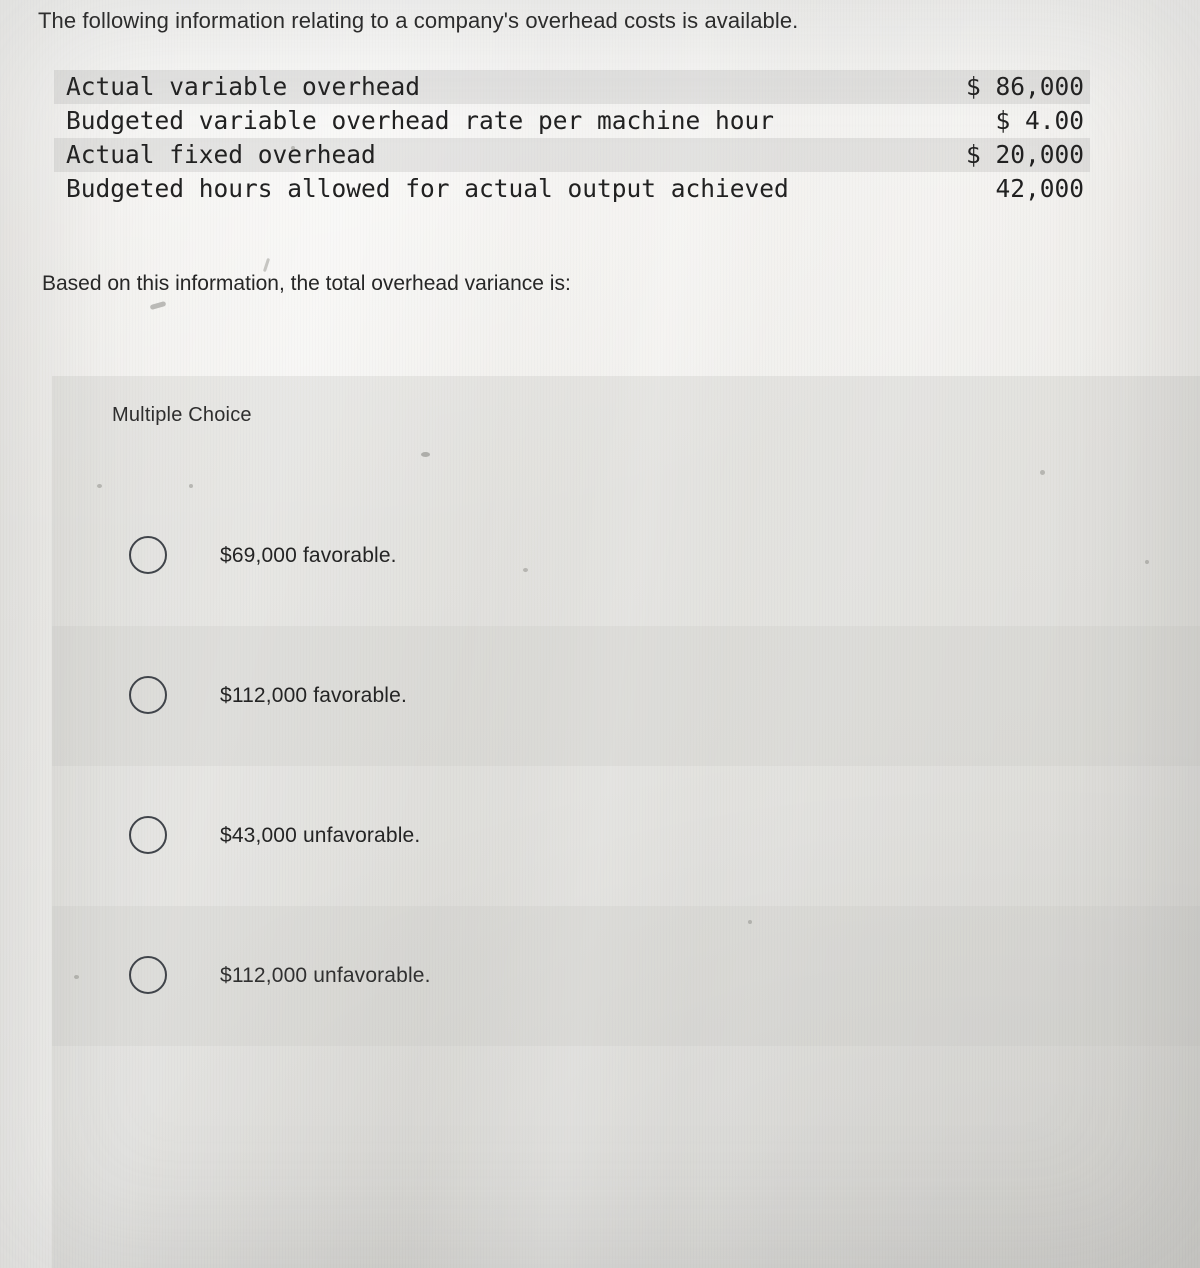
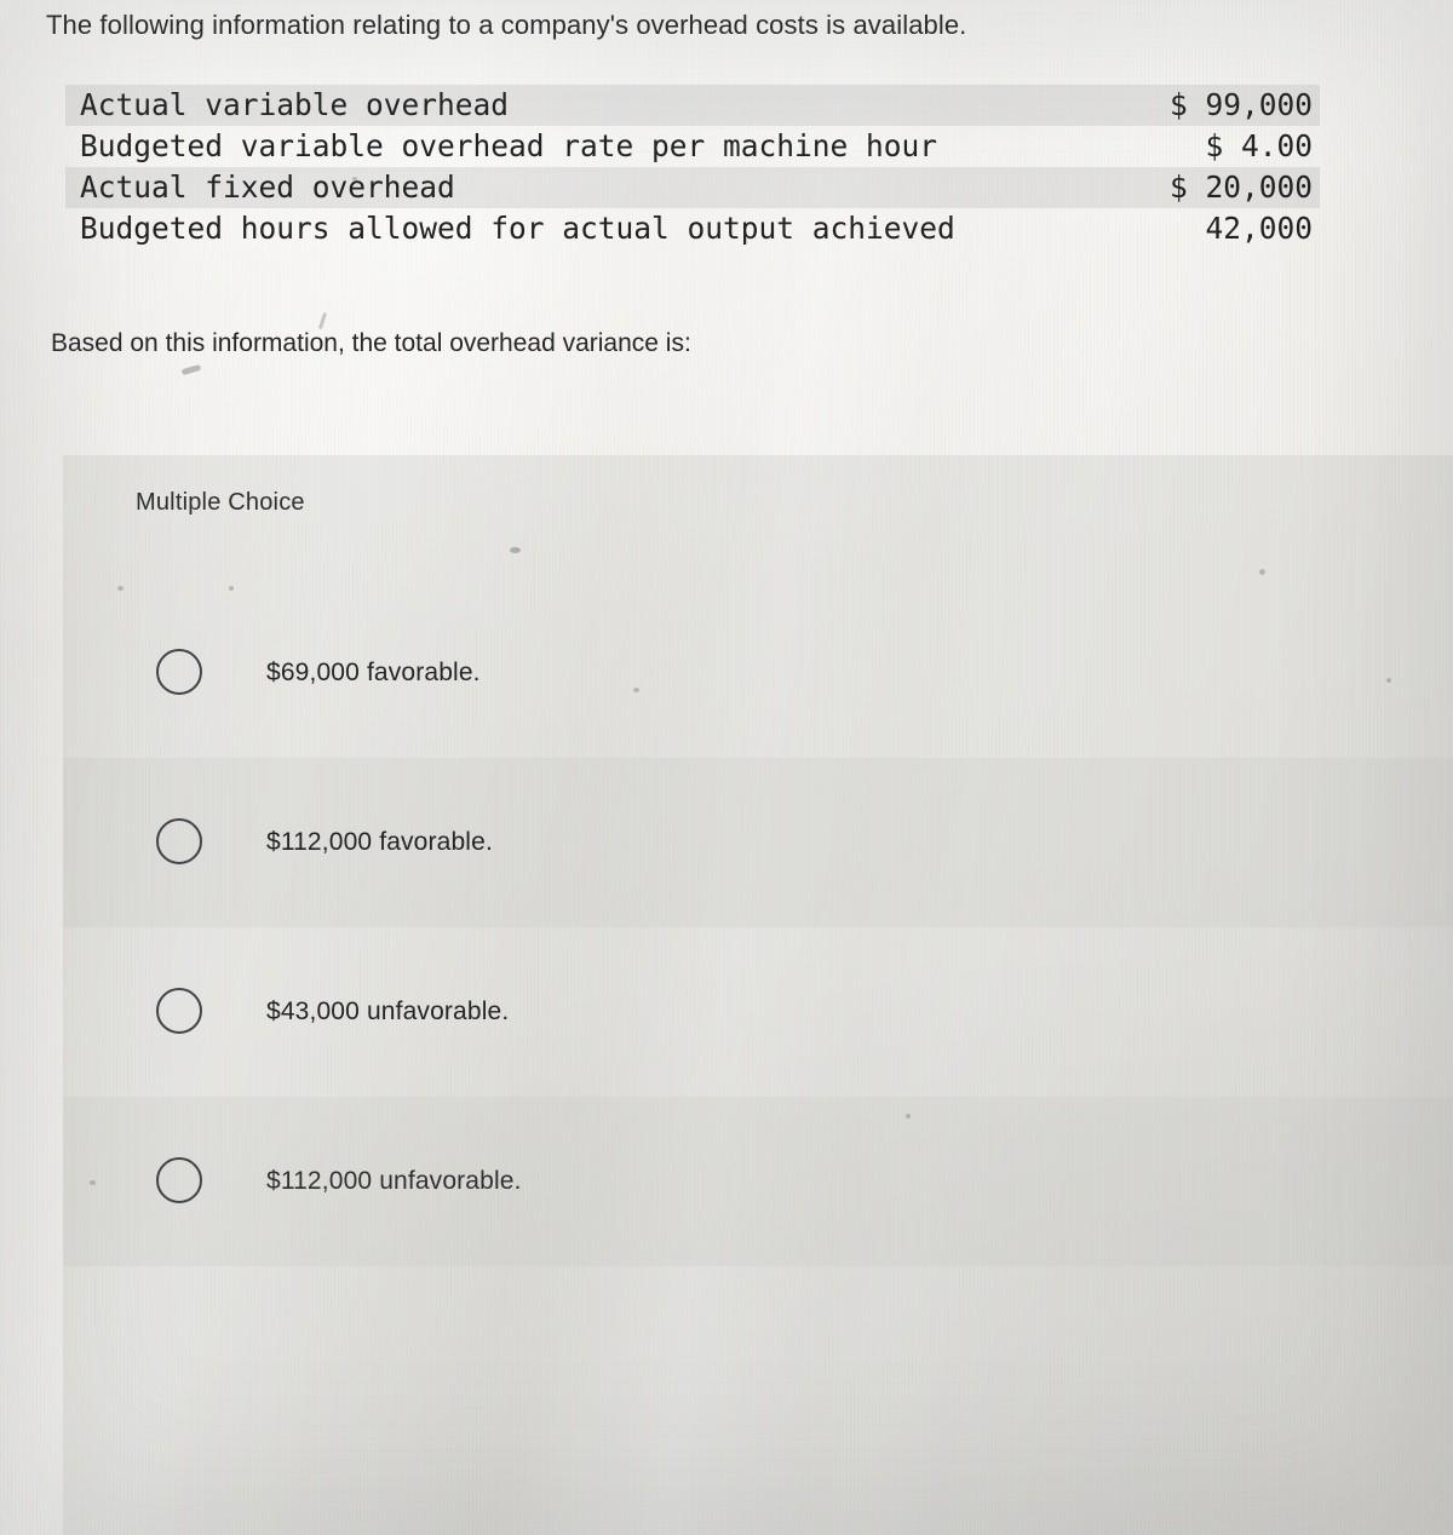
  The following information relating to a company's overhead costs is available.
- Actual variable overhead	$ 86,000
+ Actual variable overhead	$ 99,000
  Budgeted variable overhead rate per machine hour	$ 4.00
  Actual fixed overhead	$ 20,000
  Budgeted hours allowed for actual output achieved	42,000
  Based on this information, the total overhead variance is:
  Multiple Choice
  $69,000 favorable.
  $112,000 favorable.
  $43,000 unfavorable.
  $112,000 unfavorable.
